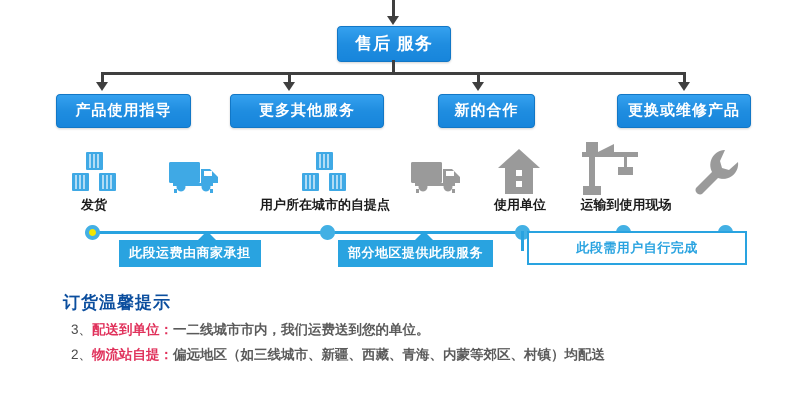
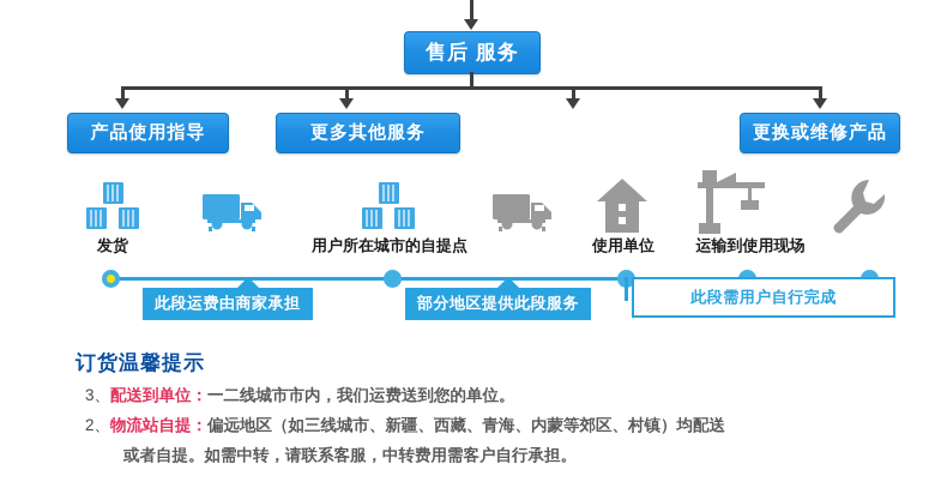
  售后 服务
  产品使用指导
  更多其他服务
- 新的合作
  更换或维修产品
  发货
  用户所在城市的自提点
  使用单位
  运输到使用现场
  此段运费由商家承担
  部分地区提供此段服务
  此段需用户自行完成
  订货温馨提示
  3、配送到单位：一二线城市市内，我们运费送到您的单位。
  2、物流站自提：偏远地区（如三线城市、新疆、西藏、青海、内蒙等郊区、村镇）均配送
+ 或者自提。如需中转，请联系客服，中转费用需客户自行承担。
